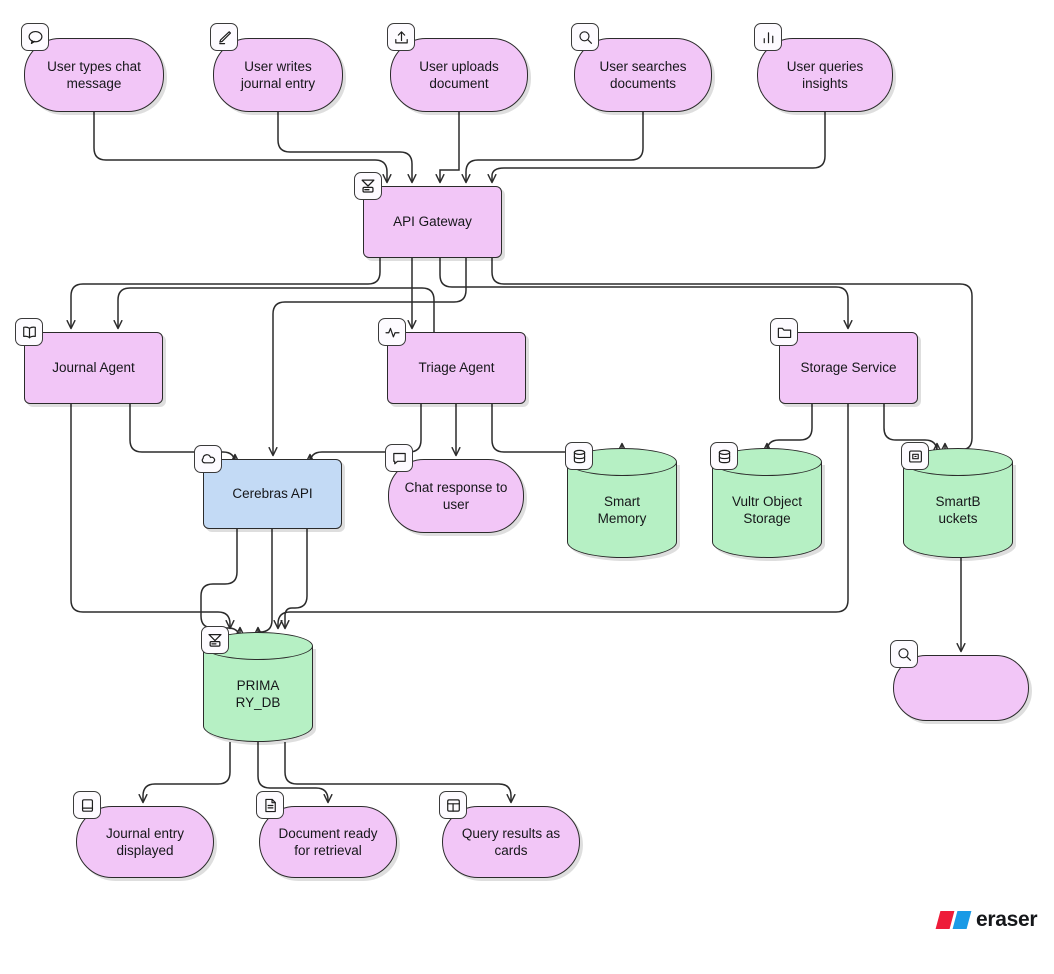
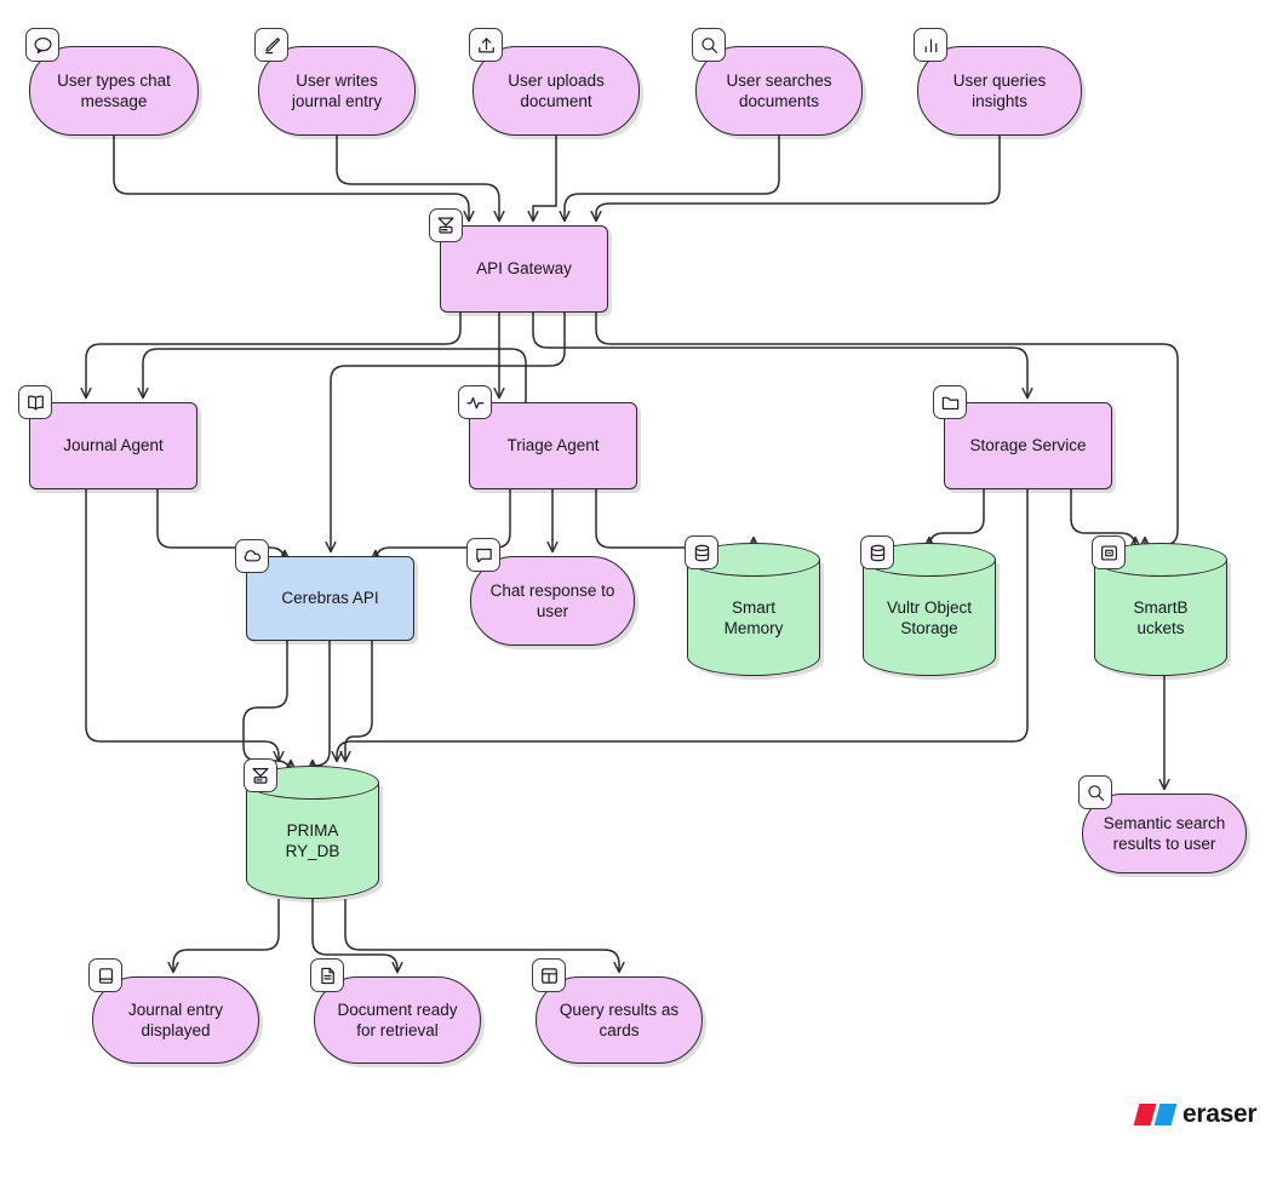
  User types chat
  message
  User writes
  journal entry
  User uploads
  document
  User searches
  documents
  User queries
  insights
  API Gateway
  Journal Agent
  Triage Agent
  Storage Service
  Cerebras API
  Chat response to
  user
  Smart
  Memory
  Vultr Object
  Storage
  SmartB
  uckets
  PRIMA
  RY_DB
+ Semantic search
+ results to user
  Journal entry
  displayed
  Document ready
  for retrieval
  Query results as
  cards
  eraser
